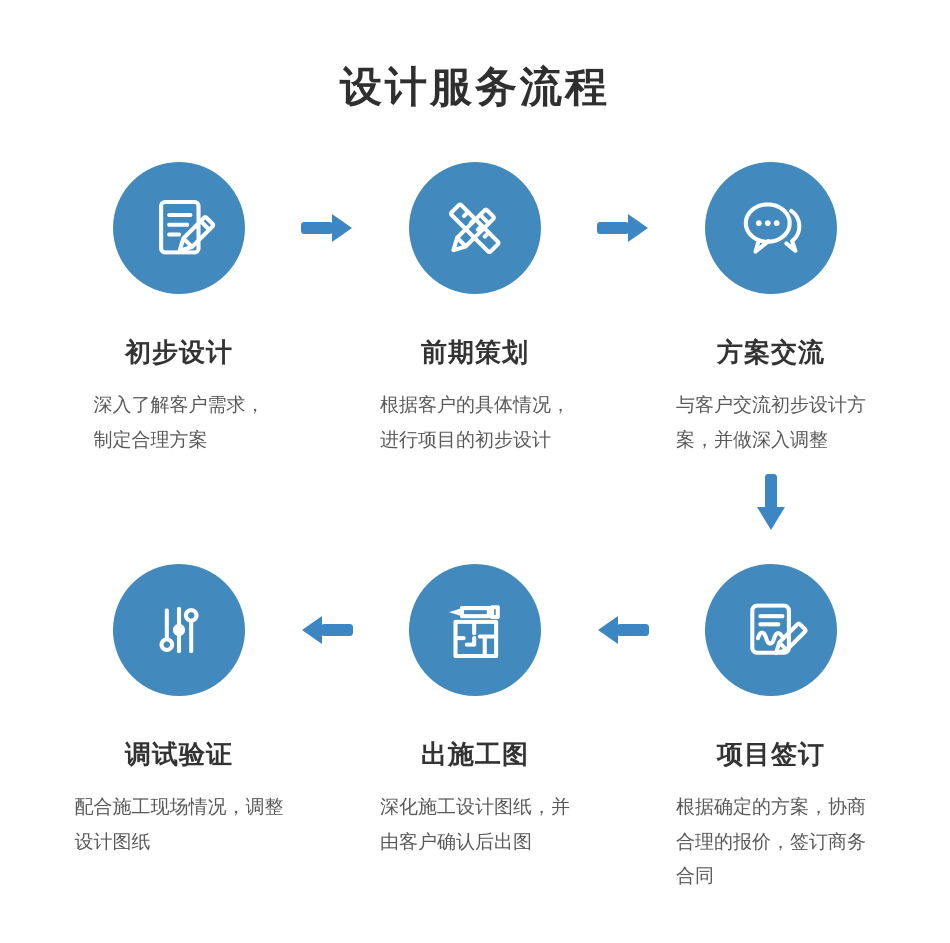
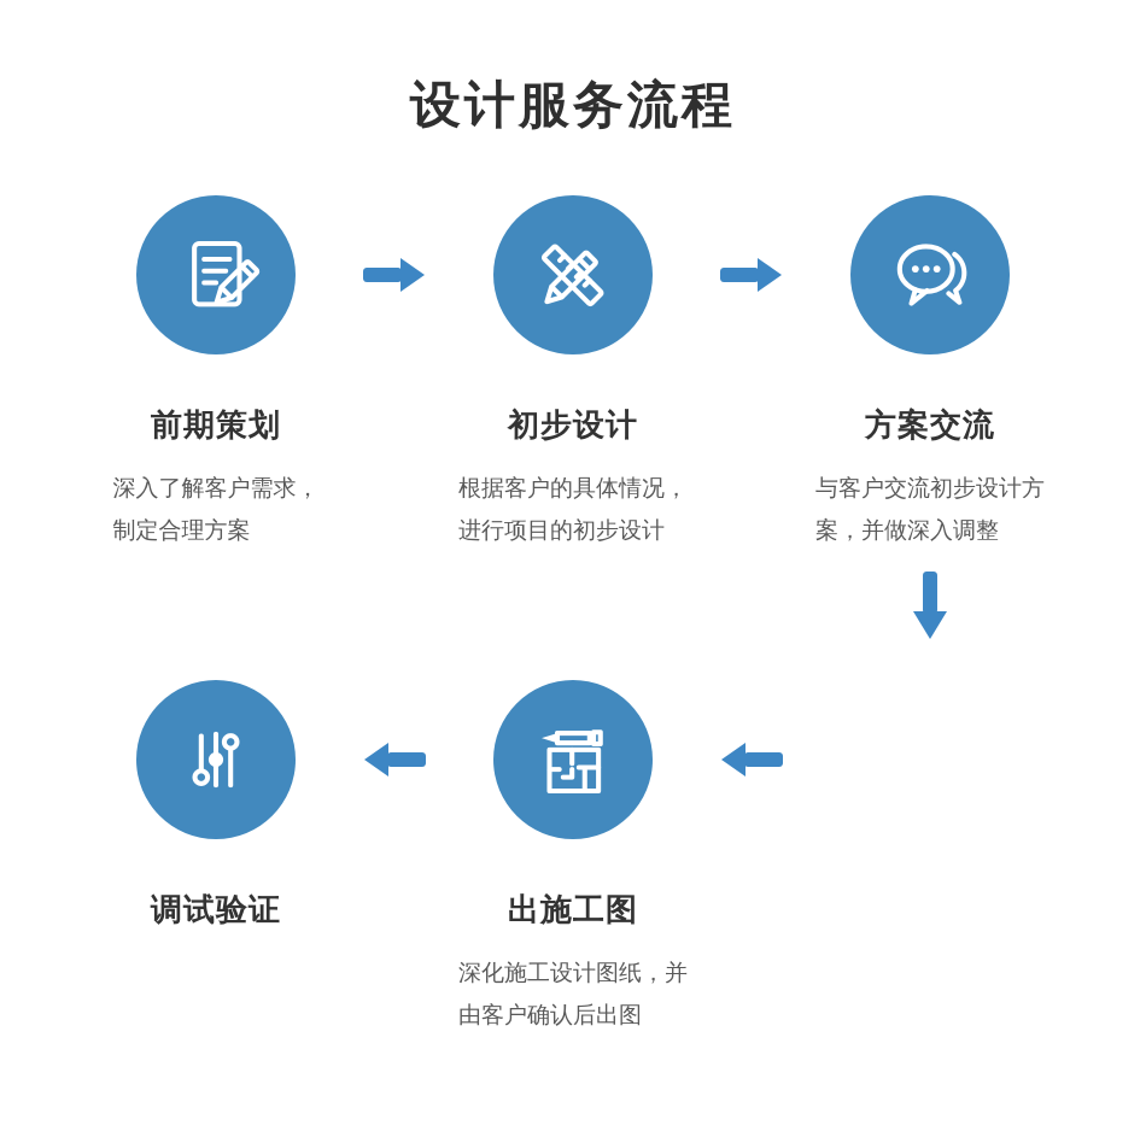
  设计服务流程
- 初步设计
+ 前期策划
  深入了解客户需求，
  制定合理方案
- 前期策划
+ 初步设计
  根据客户的具体情况，
  进行项目的初步设计
  方案交流
  与客户交流初步设计方
  案，并做深入调整
  调试验证
- 配合施工现场情况，调整
- 设计图纸
  出施工图
  深化施工设计图纸，并
  由客户确认后出图
- 项目签订
- 根据确定的方案，协商
- 合理的报价，签订商务
- 合同
